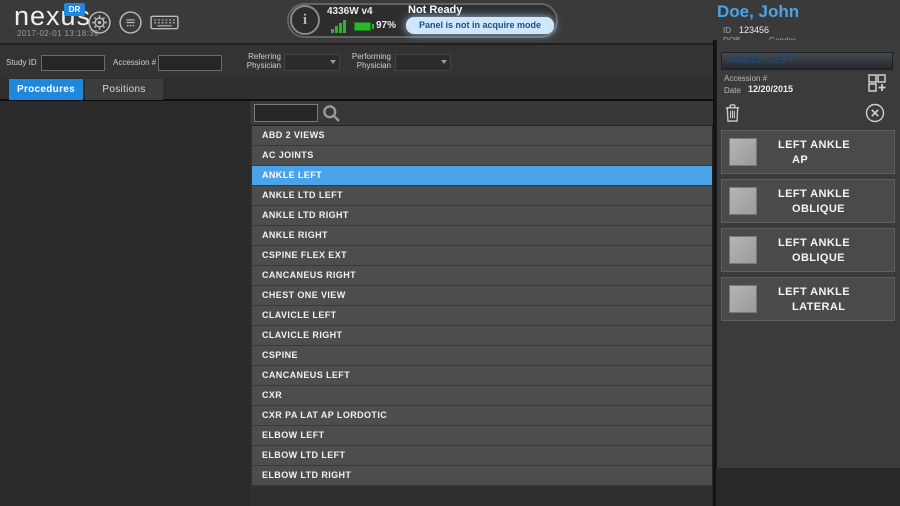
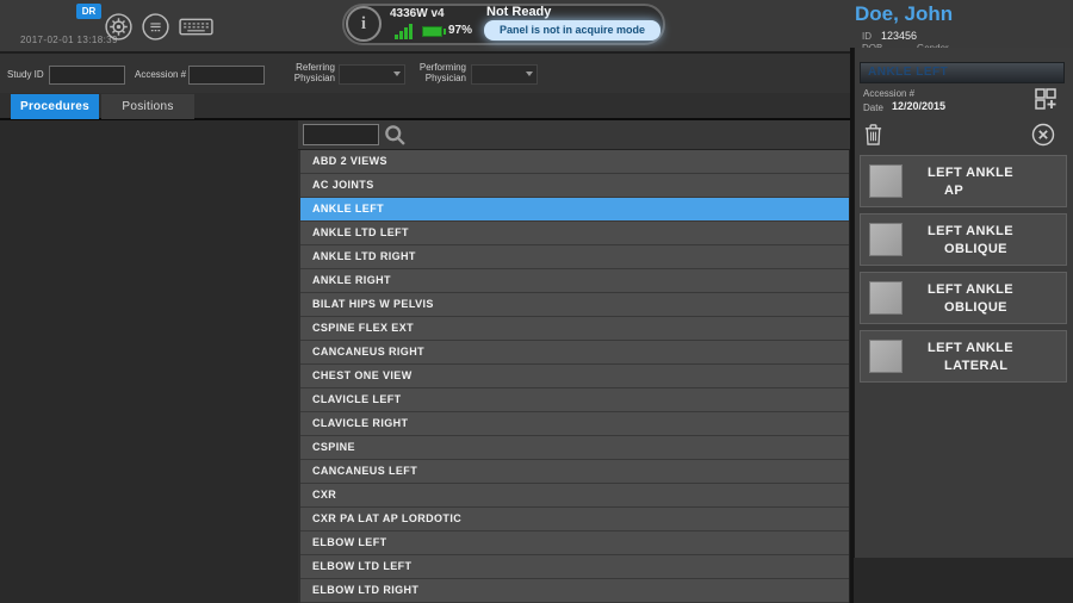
- nexus
  DR
  2017-02-01 13:18:39
  i
  4336W v4
  97%
  Not Ready
  Panel is not in acquire mode
  Doe, John
  ID
  123456
  Study ID
  Accession #
  Referring Physician
  Performing Physician
  Procedures
  Positions
  ABD 2 VIEWS
  AC JOINTS
  ANKLE LEFT
  ANKLE LTD LEFT
  ANKLE LTD RIGHT
  ANKLE RIGHT
+ BILAT HIPS W PELVIS
  CSPINE FLEX EXT
  CANCANEUS RIGHT
  CHEST ONE VIEW
  CLAVICLE LEFT
  CLAVICLE RIGHT
  CSPINE
  CANCANEUS LEFT
  CXR
  CXR PA LAT AP LORDOTIC
  ELBOW LEFT
  ELBOW LTD LEFT
  ELBOW LTD RIGHT
  ANKLE LEFT
  Accession #
  Date
  12/20/2015
  LEFT ANKLE
  AP
  LEFT ANKLE
  OBLIQUE
  LEFT ANKLE
  OBLIQUE
  LEFT ANKLE
  LATERAL
